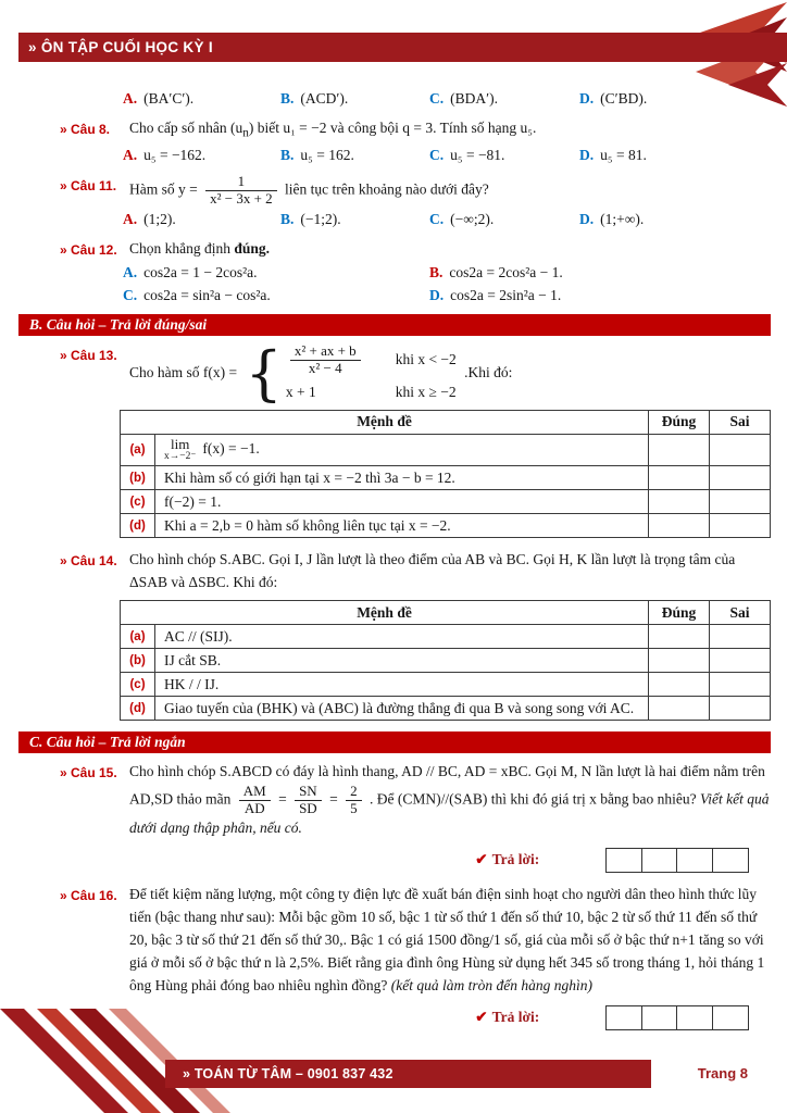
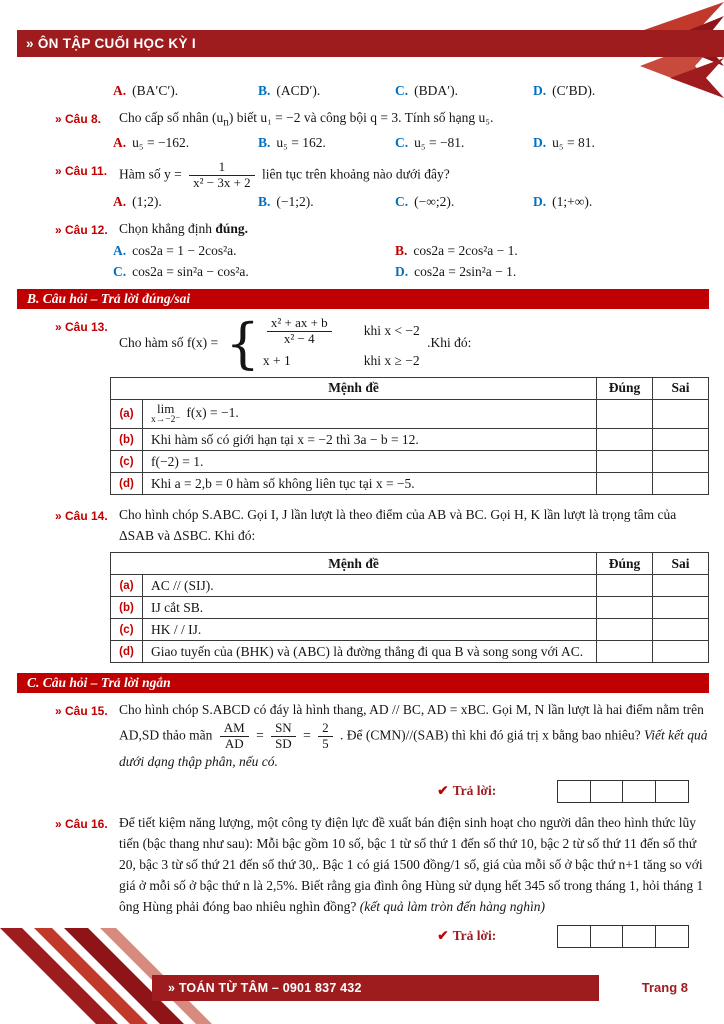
  » ÔN TẬP CUỐI HỌC KỲ I
  A. (BA′C′).
  B. (ACD′).
  C. (BDA′).
  D. (C′BD).
  » Câu 8.
  Cho cấp số nhân (un) biết u₁ = −2 và công bội q = 3. Tính số hạng u₅.
  A. u₅ = −162.
  B. u₅ = 162.
  C. u₅ = −81.
  D. u₅ = 81.
  » Câu 11.
  Hàm số y =
  1
  x² − 3x + 2
  liên tục trên khoảng nào dưới đây?
  A. (1;2).
  B. (−1;2).
  C. (−∞;2).
  D. (1;+∞).
  » Câu 12.
  Chọn khẳng định đúng.
  A. cos2a = 1 − 2cos²a.
  B. cos2a = 2cos²a − 1.
  C. cos2a = sin²a − cos²a.
  D. cos2a = 2sin²a − 1.
  B. Câu hỏi – Trả lời đúng/sai
  » Câu 13.
  Cho hàm số f(x) =
  {
  x² + ax + b
  x² − 4
  khi x < −2
  x + 1
  khi x ≥ −2
  .Khi đó:
  Mệnh đề	Đúng	Sai
  (a)	limx→−2⁻f(x) = −1.
  (b)	Khi hàm số có giới hạn tại x = −2 thì 3a − b = 12.
  (c)	f(−2) = 1.
- (d)	Khi a = 2,b = 0 hàm số không liên tục tại x = −2.
+ (d)	Khi a = 2,b = 0 hàm số không liên tục tại x = −5.
  » Câu 14.
  Cho hình chóp S.ABC. Gọi I, J lần lượt là theo điểm của AB và BC. Gọi H, K lần lượt là trọng tâm của ΔSAB và ΔSBC. Khi đó:
  Mệnh đề	Đúng	Sai
  (a)	AC // (SIJ).
  (b)	IJ cắt SB.
  (c)	HK / / IJ.
  (d)	Giao tuyến của (BHK) và (ABC) là đường thẳng đi qua B và song song với AC.
  C. Câu hỏi – Trả lời ngắn
  » Câu 15.
  Cho hình chóp S.ABCD có đáy là hình thang, AD // BC, AD = xBC. Gọi M, N lần lượt là hai điểm nằm trên AD,SD thảo mãn
  AM
  AD
  =
  SN
  SD
  =
  2
  5
  . Để (CMN)//(SAB) thì khi đó giá trị x bằng bao nhiêu? Viết kết quả dưới dạng thập phân, nếu có.
  ✔ Trả lời:
  » Câu 16.
  Để tiết kiệm năng lượng, một công ty điện lực đề xuất bán điện sinh hoạt cho người dân theo hình thức lũy tiến (bậc thang như sau): Mỗi bậc gồm 10 số, bậc 1 từ số thứ 1 đến số thứ 10, bậc 2 từ số thứ 11 đến số thứ 20, bậc 3 từ số thứ 21 đến số thứ 30,. Bậc 1 có giá 1500 đồng/1 số, giá của mỗi số ở bậc thứ n+1 tăng so với giá ở mỗi số ở bậc thứ n là 2,5%. Biết rằng gia đình ông Hùng sử dụng hết 345 số trong tháng 1, hỏi tháng 1 ông Hùng phải đóng bao nhiêu nghìn đồng? (kết quả làm tròn đến hàng nghìn)
  ✔ Trả lời:
  » TOÁN TỪ TÂM – 0901 837 432
  Trang 8
